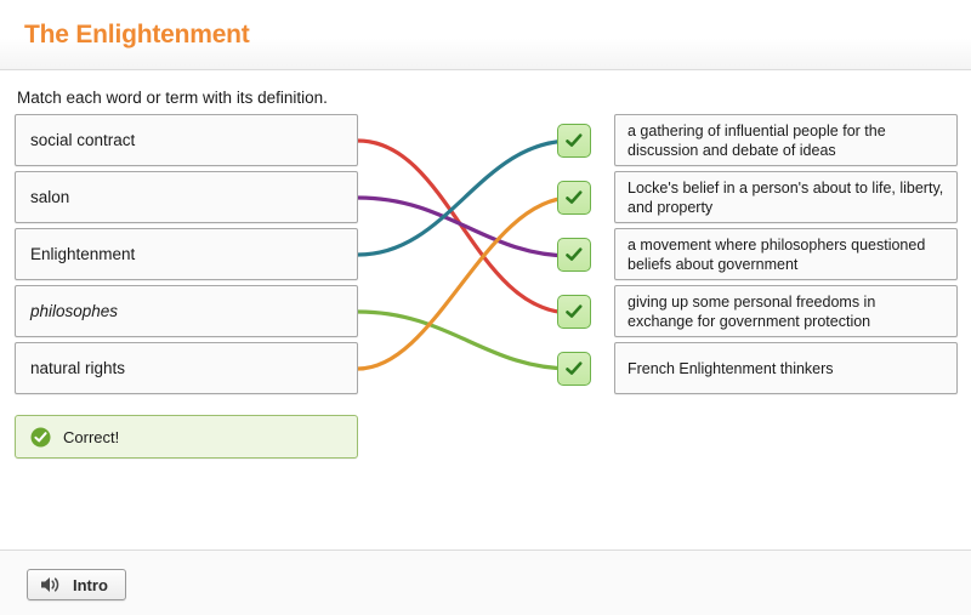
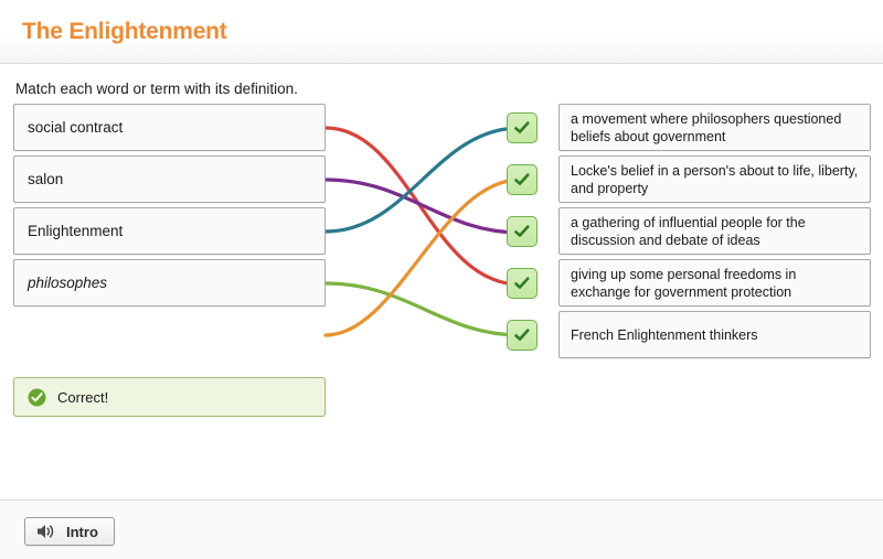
  The Enlightenment
  Match each word or term with its definition.
  social contract
  salon
  Enlightenment
  philosophes
- natural rights
- a gathering of influential people for the discussion and debate of ideas
+ a movement where philosophers questioned beliefs about government
  Locke's belief in a person's about to life, liberty, and property
- a movement where philosophers questioned beliefs about government
+ a gathering of influential people for the discussion and debate of ideas
  giving up some personal freedoms in exchange for government protection
  French Enlightenment thinkers
  Correct!
  Intro
